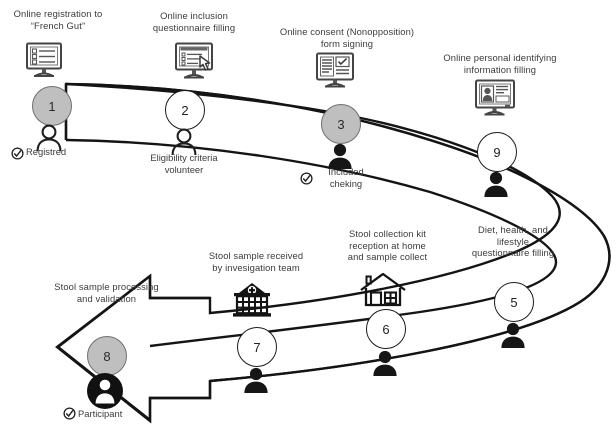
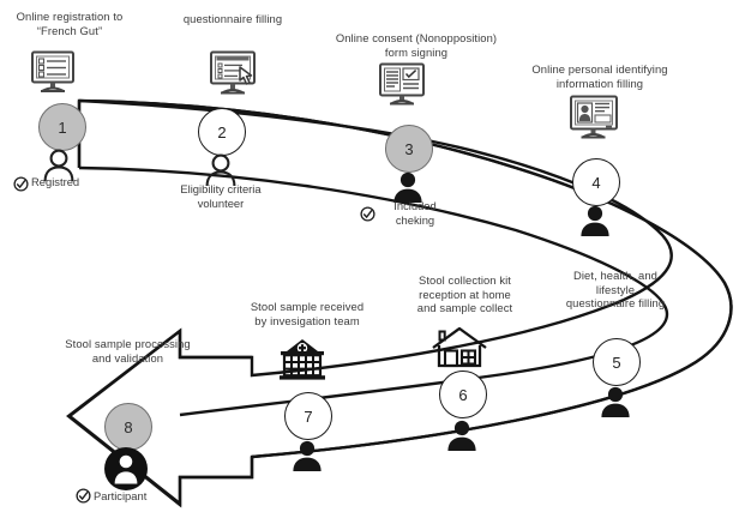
  Online registration to
  “French Gut”
  1
  Registred
- Online inclusion
  questionnaire filling
  2
  Eligibility criteria
  volunteer
  Online consent (Nonopposition)
  form signing
  3
  Included
  cheking
  Online personal identifying
  information filling
- 9
+ 4
  Diet, health, and
  lifestyle
  questionnaire filling
  5
  Stool collection kit
  reception at home
  and sample collect
  6
  Stool sample received
  by invesigation team
  7
  Stool sample processing
  and validation
  8
  Participant
